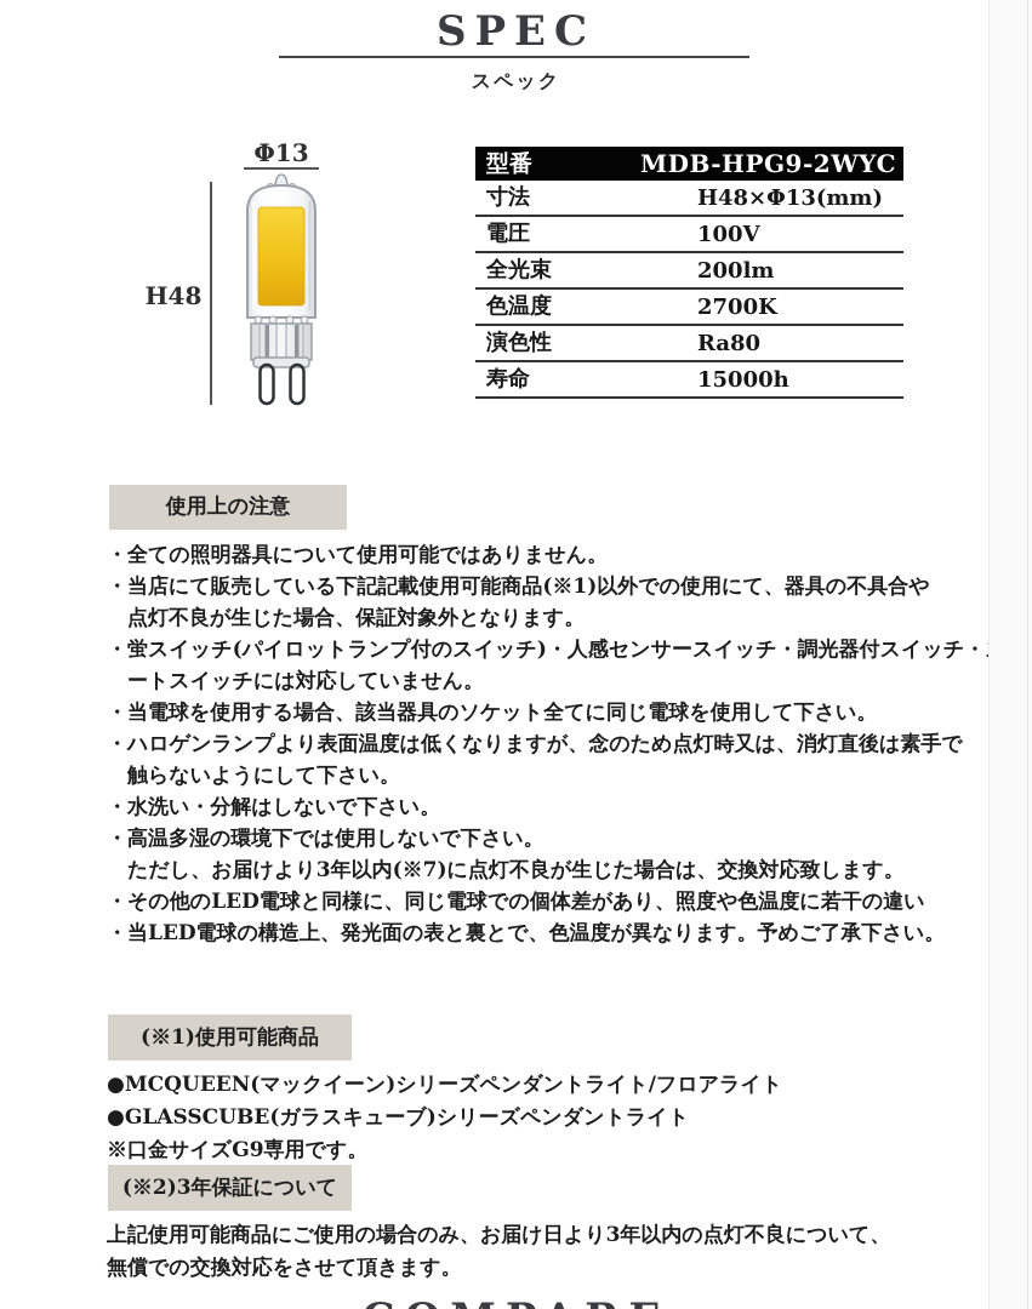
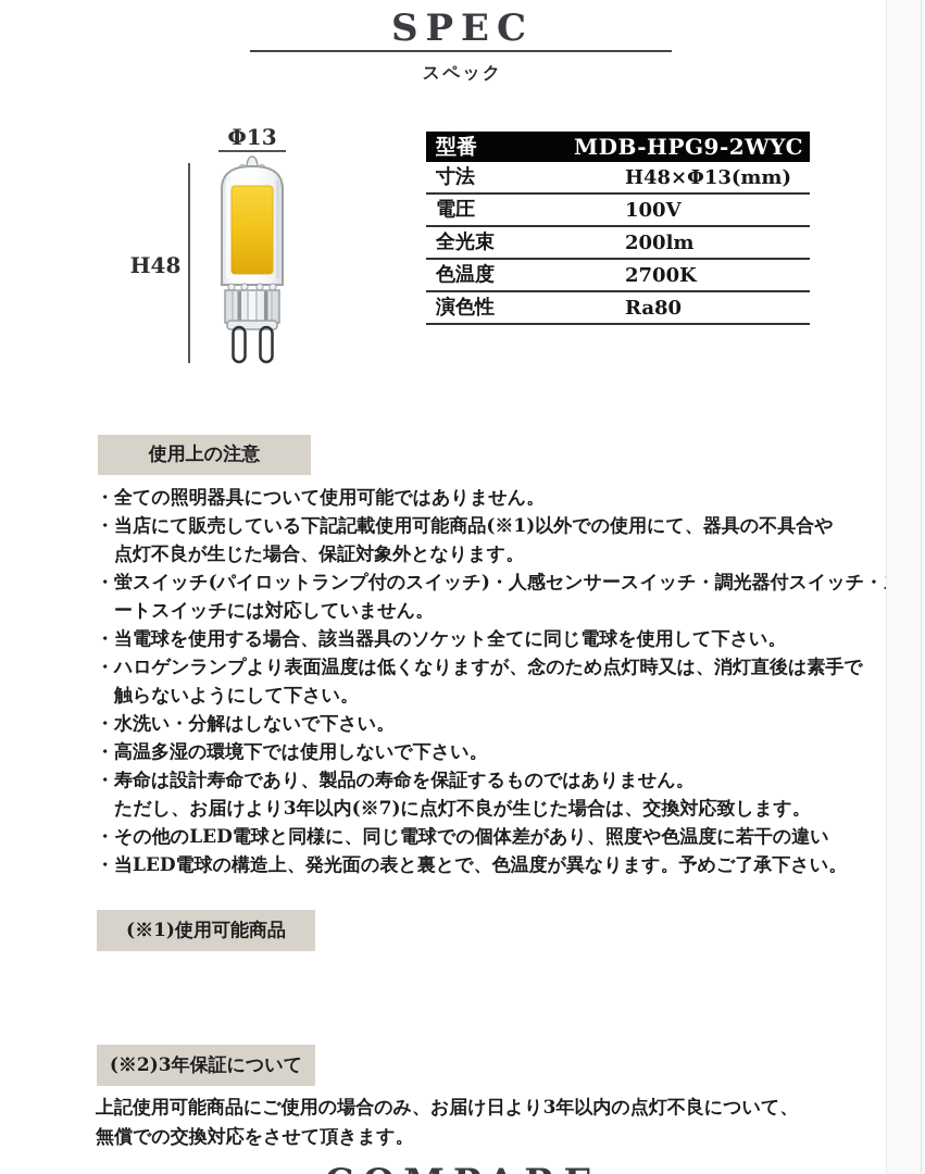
  SPEC
  スペック
  Φ13
  H48
  型番
  MDB-HPG9-2WYC
  寸法
  H48×Φ13(mm)
  電圧
  100V
  全光束
  200lm
  色温度
  2700K
  演色性
  Ra80
- 寿命
- 15000h
  使用上の注意
  ・全ての照明器具について使用可能ではありません。
  ・当店にて販売している下記記載使用可能商品(※1)以外での使用にて、器具の不具合や
  点灯不良が生じた場合、保証対象外となります。
  ・蛍スイッチ(パイロットランプ付のスイッチ)・人感センサースイッチ・調光器付スイッチ・
  ートスイッチには対応していません。
  ・当電球を使用する場合、該当器具のソケット全てに同じ電球を使用して下さい。
  ・ハロゲンランプより表面温度は低くなりますが、念のため点灯時又は、消灯直後は素手で
  触らないようにして下さい。
  ・水洗い・分解はしないで下さい。
  ・高温多湿の環境下では使用しないで下さい。
+ ・寿命は設計寿命であり、製品の寿命を保証するものではありません。
  ただし、お届けより3年以内(※7)に点灯不良が生じた場合は、交換対応致します。
  ・その他のLED電球と同様に、同じ電球での個体差があり、照度や色温度に若干の違い
  ・当LED電球の構造上、発光面の表と裏とで、色温度が異なります。予めご了承下さい。
  (※1)使用可能商品
- ●MCQUEEN(マックイーン)シリーズペンダントライト/フロアライト
- ●GLASSCUBE(ガラスキューブ)シリーズペンダントライト
- ※口金サイズG9専用です。
  (※2)3年保証について
  上記使用可能商品にご使用の場合のみ、お届け日より3年以内の点灯不良について、
  無償での交換対応をさせて頂きます。
